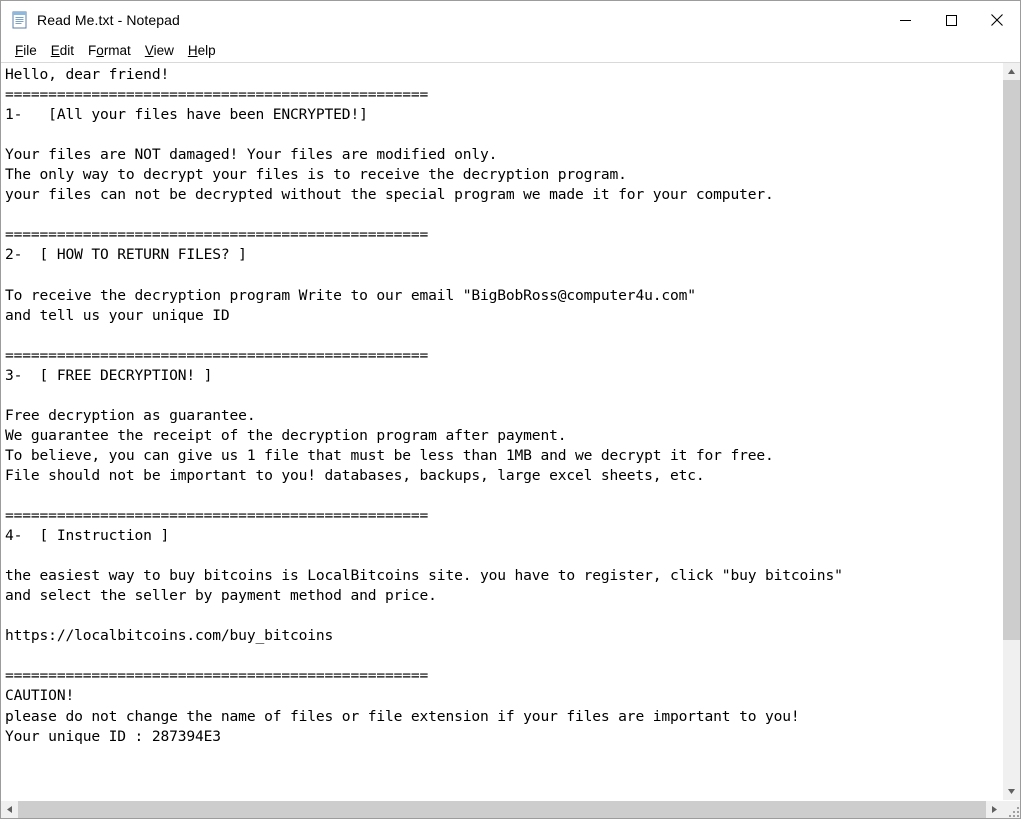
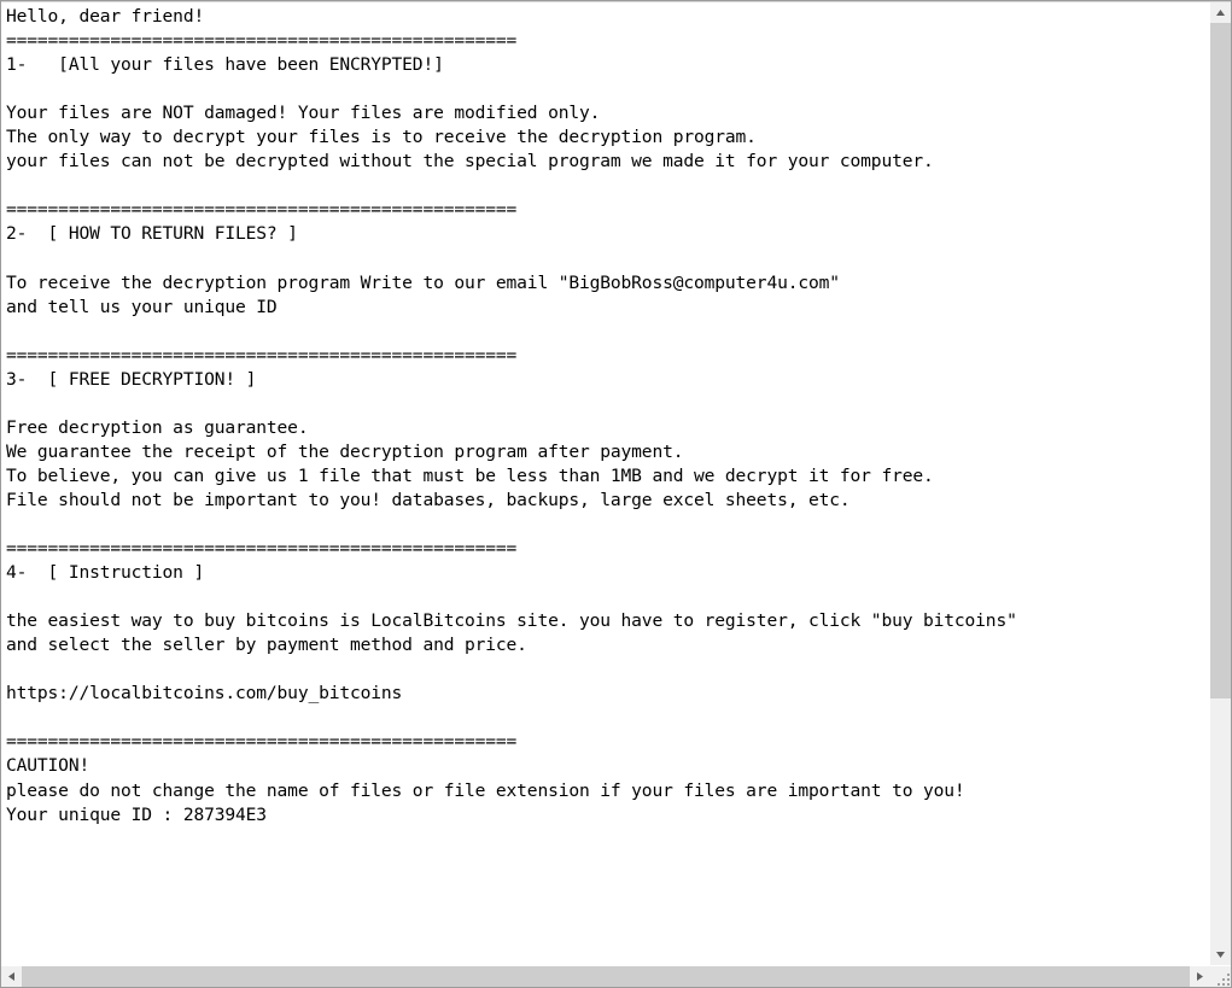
- Read Me.txt - Notepad
- File
- Edit
- Format
- View
- Help
  Hello, dear friend!
  =================================================
  1- [All your files have been ENCRYPTED!]
  Your files are NOT damaged! Your files are modified only.
  The only way to decrypt your files is to receive the decryption program.
  your files can not be decrypted without the special program we made it for your computer.
  =================================================
  2- [ HOW TO RETURN FILES? ]
  To receive the decryption program Write to our email "BigBobRoss@computer4u.com"
  and tell us your unique ID
  =================================================
  3- [ FREE DECRYPTION! ]
  Free decryption as guarantee.
  We guarantee the receipt of the decryption program after payment.
  To believe, you can give us 1 file that must be less than 1MB and we decrypt it for free.
  File should not be important to you! databases, backups, large excel sheets, etc.
  =================================================
  4- [ Instruction ]
  the easiest way to buy bitcoins is LocalBitcoins site. you have to register, click "buy bitcoins"
  and select the seller by payment method and price.
  https://localbitcoins.com/buy_bitcoins
  =================================================
  CAUTION!
  please do not change the name of files or file extension if your files are important to you!
  Your unique ID : 287394E3
